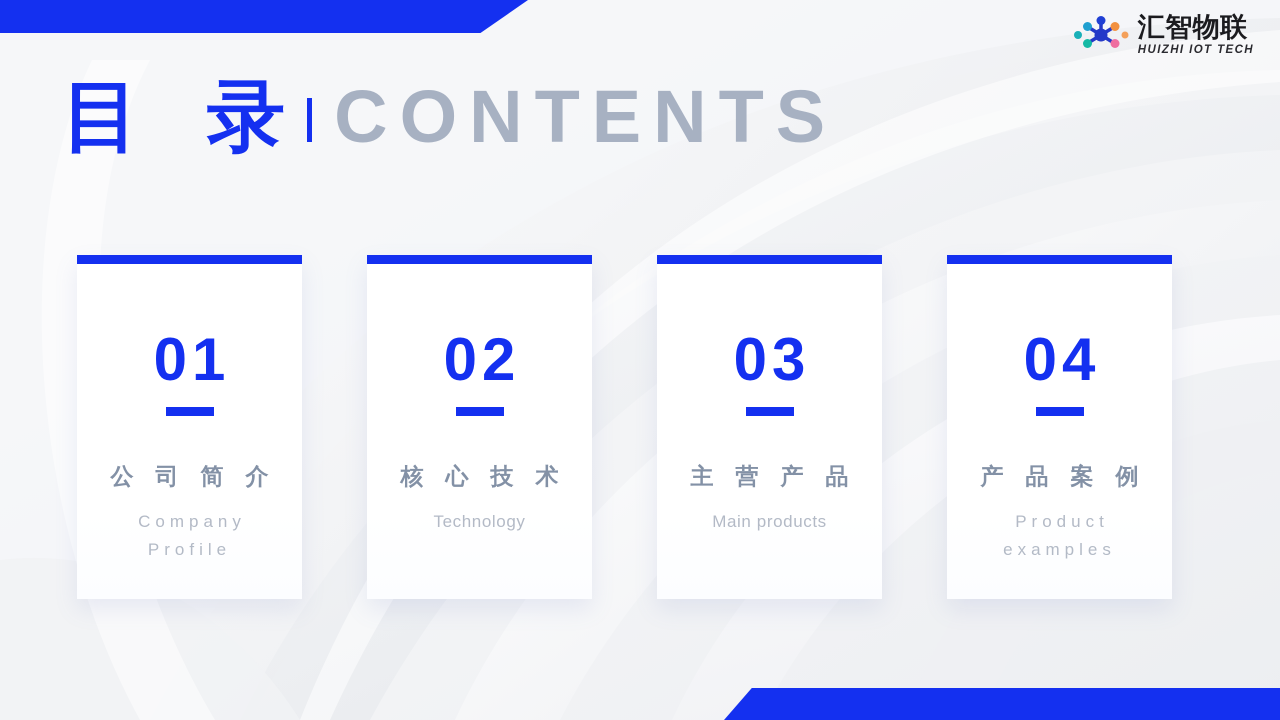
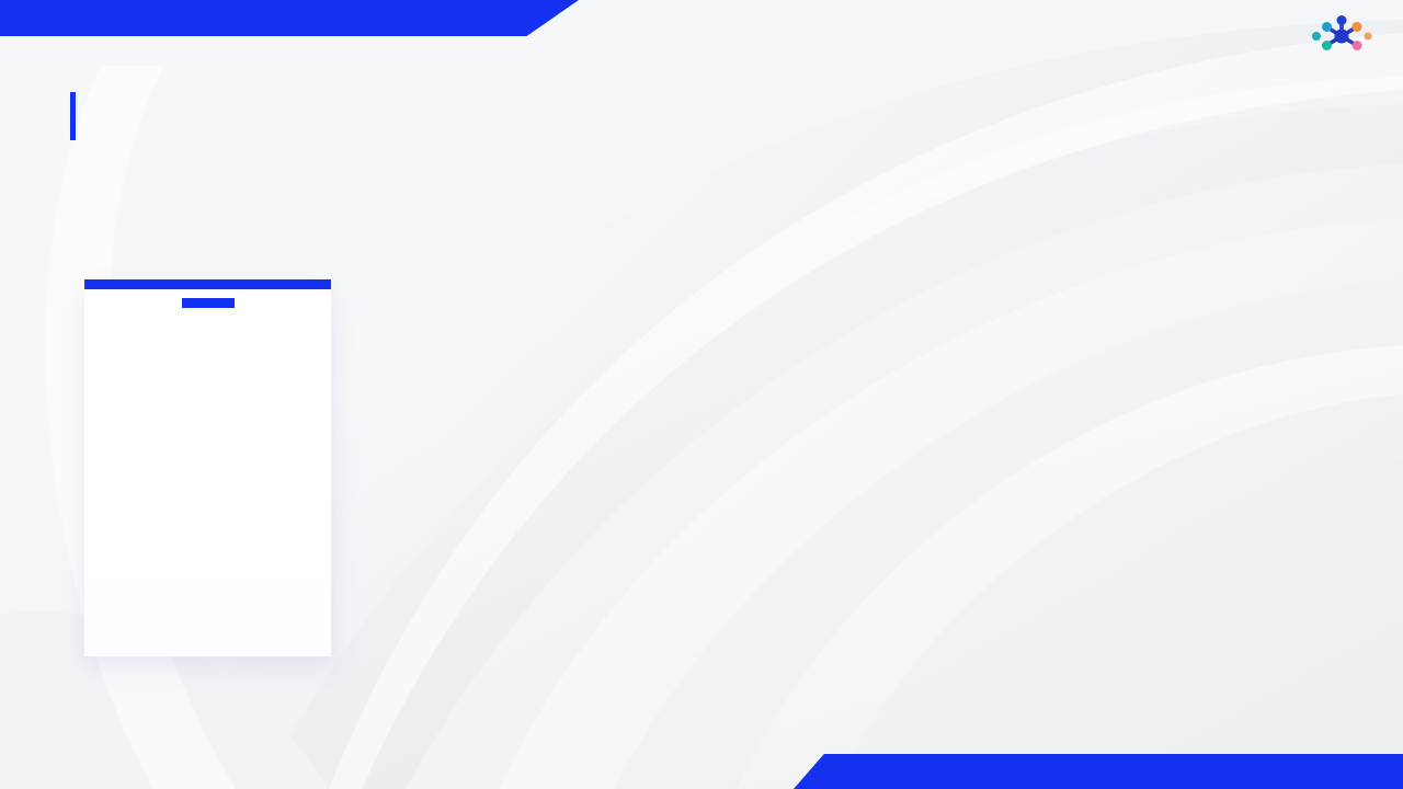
- 汇智物联
- HUIZHI IOT TECH
- 目 录
- CONTENTS
- 01
- 公 司 简 介
- Company Profile
- 02
- 核 心 技 术
- Technology
- 03
- 主 营 产 品
- Main products
- 04
- 产 品 案 例
- Product examples
